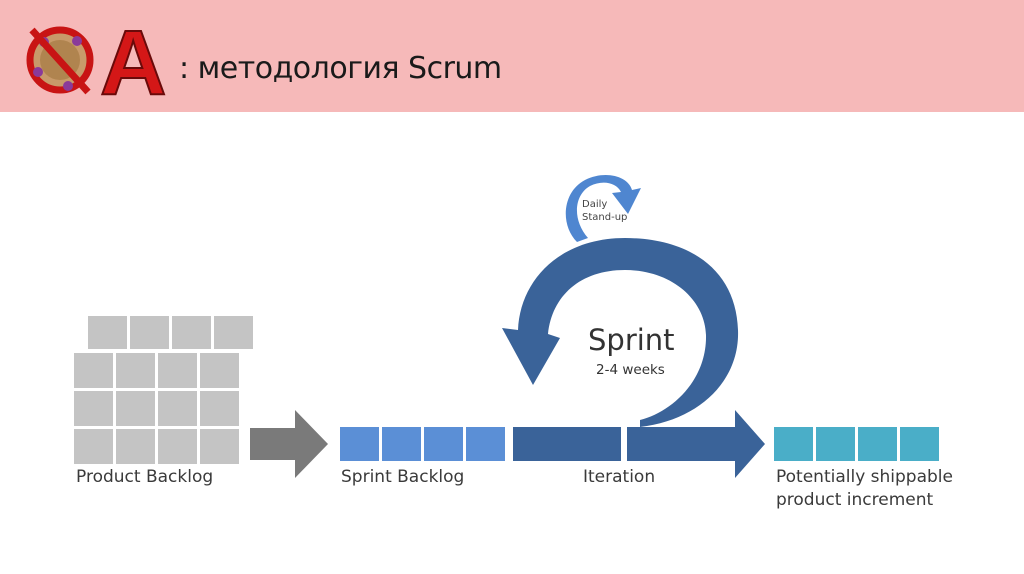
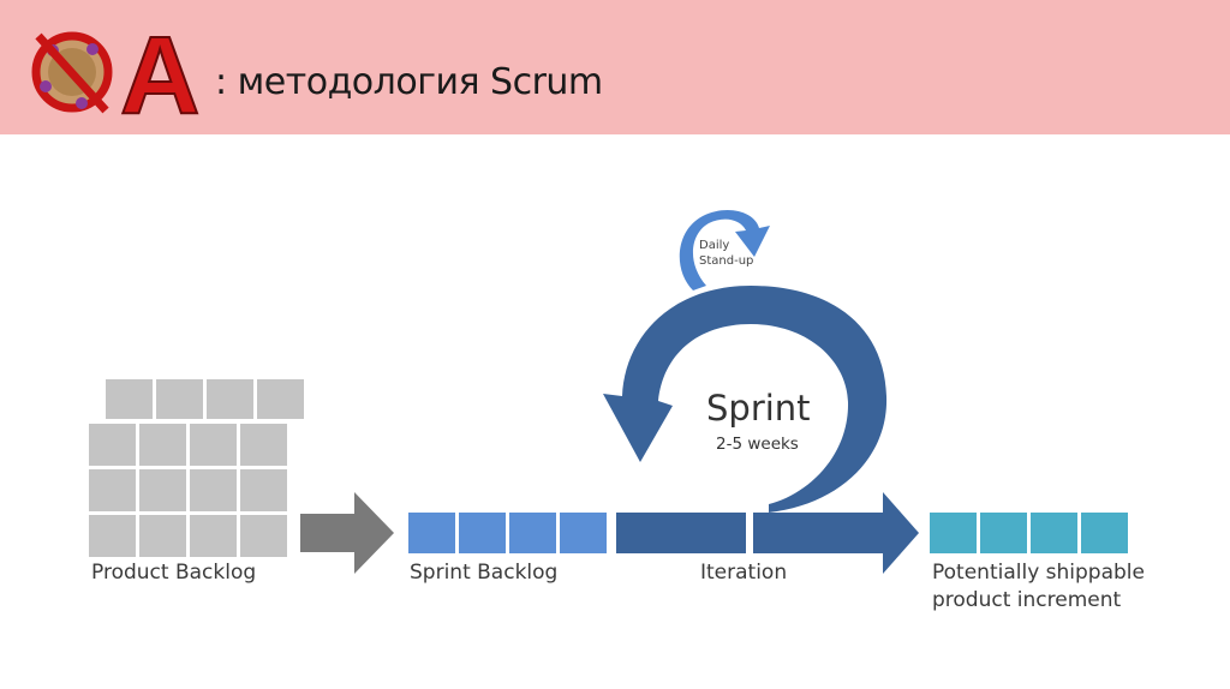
  A
  : методология Scrum
  Product Backlog
  Sprint Backlog
  Iteration
  Potentially shippable
  product increment
  Sprint
- 2-4 weeks
+ 2-5 weeks
  Daily
  Stand-up
